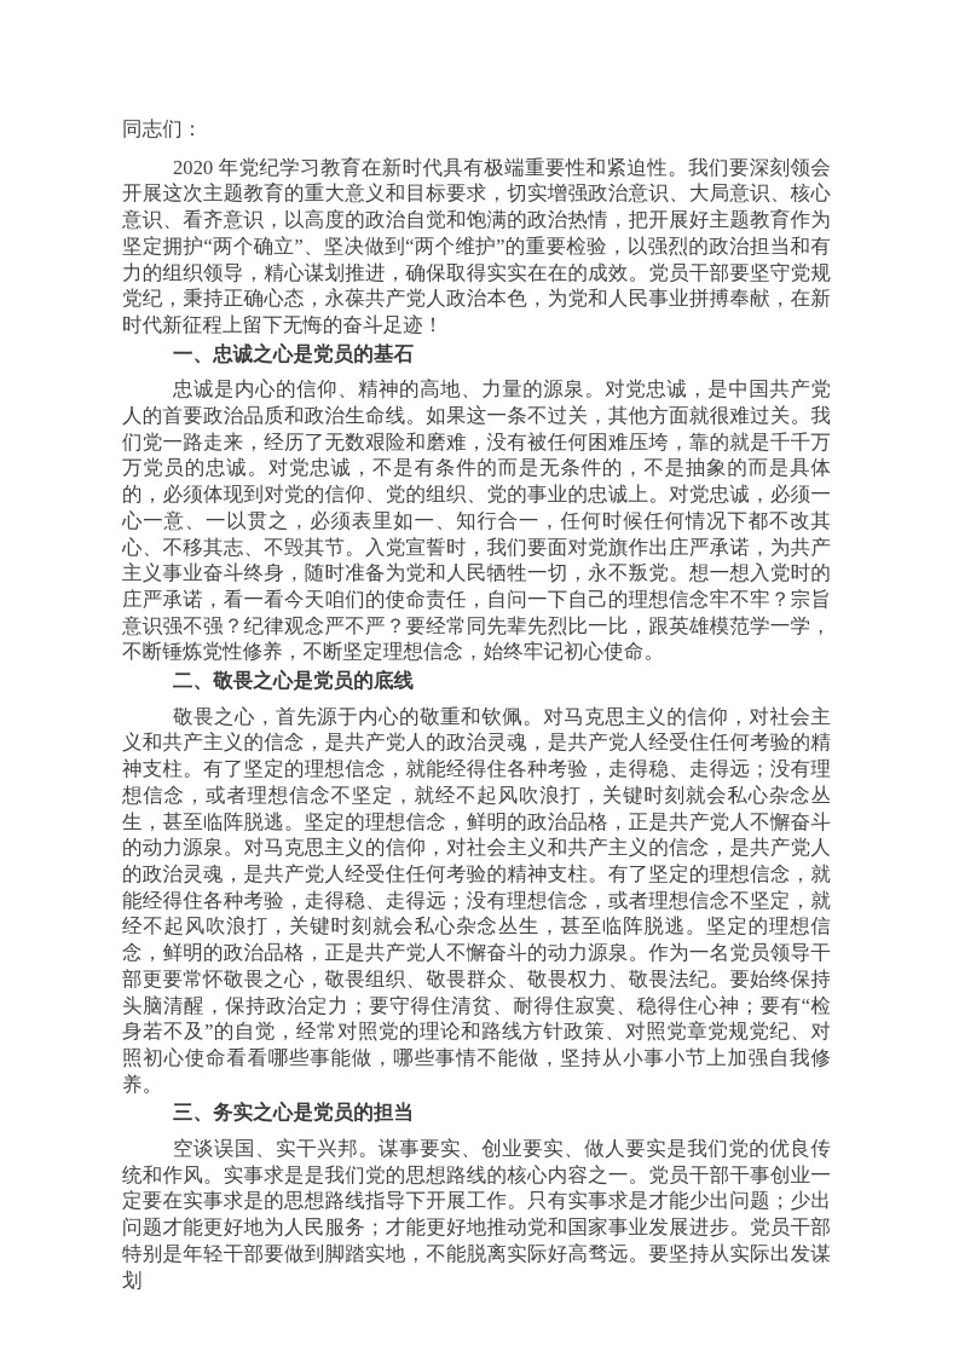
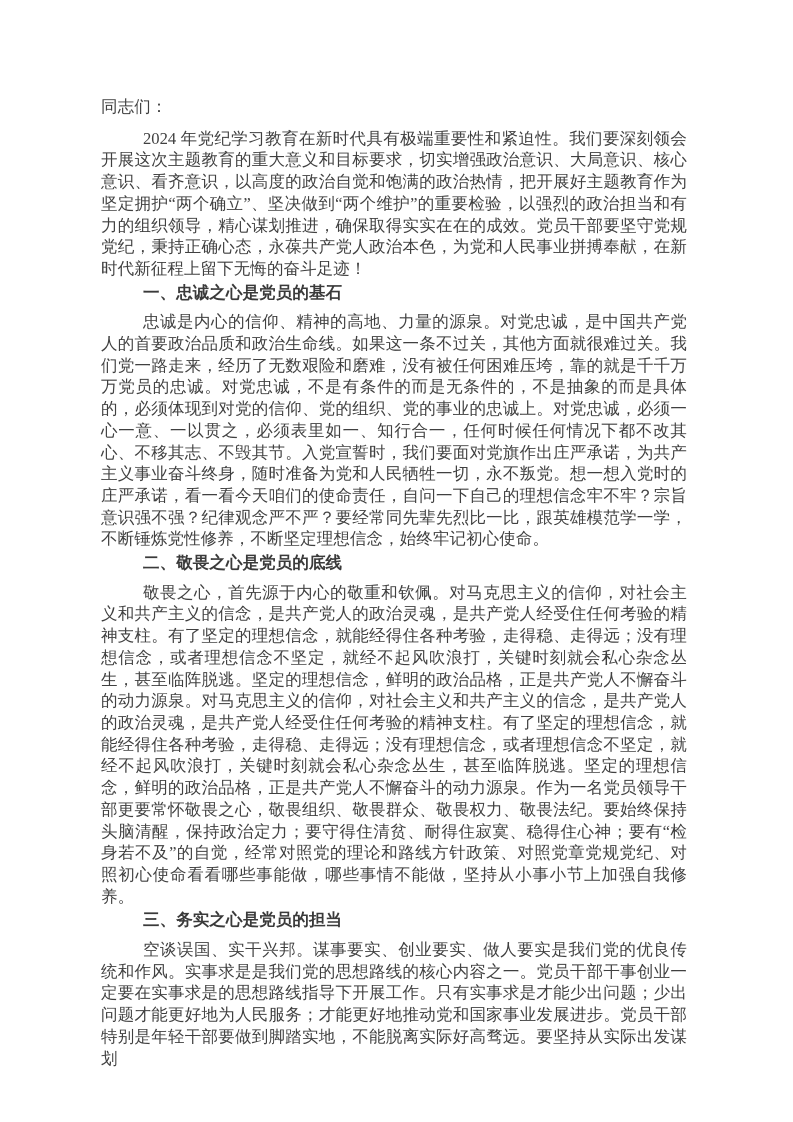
  同志们：
- 2020 年党纪学习教育在新时代具有极端重要性和紧迫性。我们要深刻领会开展这次主题教育的重大意义和目标要求，切实增强政治意识、大局意识、核心意识、看齐意识，以高度的政治自觉和饱满的政治热情，把开展好主题教育作为坚定拥护“两个确立”、坚决做到“两个维护”的重要检验，以强烈的政治担当和有力的组织领导，精心谋划推进，确保取得实实在在的成效。党员干部要坚守党规党纪，秉持正确心态，永葆共产党人政治本色，为党和人民事业拼搏奉献，在新时代新征程上留下无悔的奋斗足迹！
+ 2024 年党纪学习教育在新时代具有极端重要性和紧迫性。我们要深刻领会开展这次主题教育的重大意义和目标要求，切实增强政治意识、大局意识、核心意识、看齐意识，以高度的政治自觉和饱满的政治热情，把开展好主题教育作为坚定拥护“两个确立”、坚决做到“两个维护”的重要检验，以强烈的政治担当和有力的组织领导，精心谋划推进，确保取得实实在在的成效。党员干部要坚守党规党纪，秉持正确心态，永葆共产党人政治本色，为党和人民事业拼搏奉献，在新时代新征程上留下无悔的奋斗足迹！
  一、忠诚之心是党员的基石
  忠诚是内心的信仰、精神的高地、力量的源泉。对党忠诚，是中国共产党人的首要政治品质和政治生命线。如果这一条不过关，其他方面就很难过关。我们党一路走来，经历了无数艰险和磨难，没有被任何困难压垮，靠的就是千千万万党员的忠诚。对党忠诚，不是有条件的而是无条件的，不是抽象的而是具体的，必须体现到对党的信仰、党的组织、党的事业的忠诚上。对党忠诚，必须一心一意、一以贯之，必须表里如一、知行合一，任何时候任何情况下都不改其心、不移其志、不毁其节。入党宣誓时，我们要面对党旗作出庄严承诺，为共产主义事业奋斗终身，随时准备为党和人民牺牲一切，永不叛党。想一想入党时的庄严承诺，看一看今天咱们的使命责任，自问一下自己的理想信念牢不牢？宗旨意识强不强？纪律观念严不严？要经常同先辈先烈比一比，跟英雄模范学一学，不断锤炼党性修养，不断坚定理想信念，始终牢记初心使命。
  二、敬畏之心是党员的底线
  敬畏之心，首先源于内心的敬重和钦佩。对马克思主义的信仰，对社会主义和共产主义的信念，是共产党人的政治灵魂，是共产党人经受住任何考验的精神支柱。有了坚定的理想信念，就能经得住各种考验，走得稳、走得远；没有理想信念，或者理想信念不坚定，就经不起风吹浪打，关键时刻就会私心杂念丛生，甚至临阵脱逃。坚定的理想信念，鲜明的政治品格，正是共产党人不懈奋斗的动力源泉。对马克思主义的信仰，对社会主义和共产主义的信念，是共产党人的政治灵魂，是共产党人经受住任何考验的精神支柱。有了坚定的理想信念，就能经得住各种考验，走得稳、走得远；没有理想信念，或者理想信念不坚定，就经不起风吹浪打，关键时刻就会私心杂念丛生，甚至临阵脱逃。坚定的理想信念，鲜明的政治品格，正是共产党人不懈奋斗的动力源泉。作为一名党员领导干部更要常怀敬畏之心，敬畏组织、敬畏群众、敬畏权力、敬畏法纪。要始终保持头脑清醒，保持政治定力；要守得住清贫、耐得住寂寞、稳得住心神；要有“检身若不及”的自觉，经常对照党的理论和路线方针政策、对照党章党规党纪、对照初心使命看看哪些事能做，哪些事情不能做，坚持从小事小节上加强自我修养。
  三、务实之心是党员的担当
  空谈误国、实干兴邦。谋事要实、创业要实、做人要实是我们党的优良传统和作风。实事求是是我们党的思想路线的核心内容之一。党员干部干事创业一定要在实事求是的思想路线指导下开展工作。只有实事求是才能少出问题；少出问题才能更好地为人民服务；才能更好地推动党和国家事业发展进步。党员干部特别是年轻干部要做到脚踏实地，不能脱离实际好高骛远。要坚持从实际出发谋划
